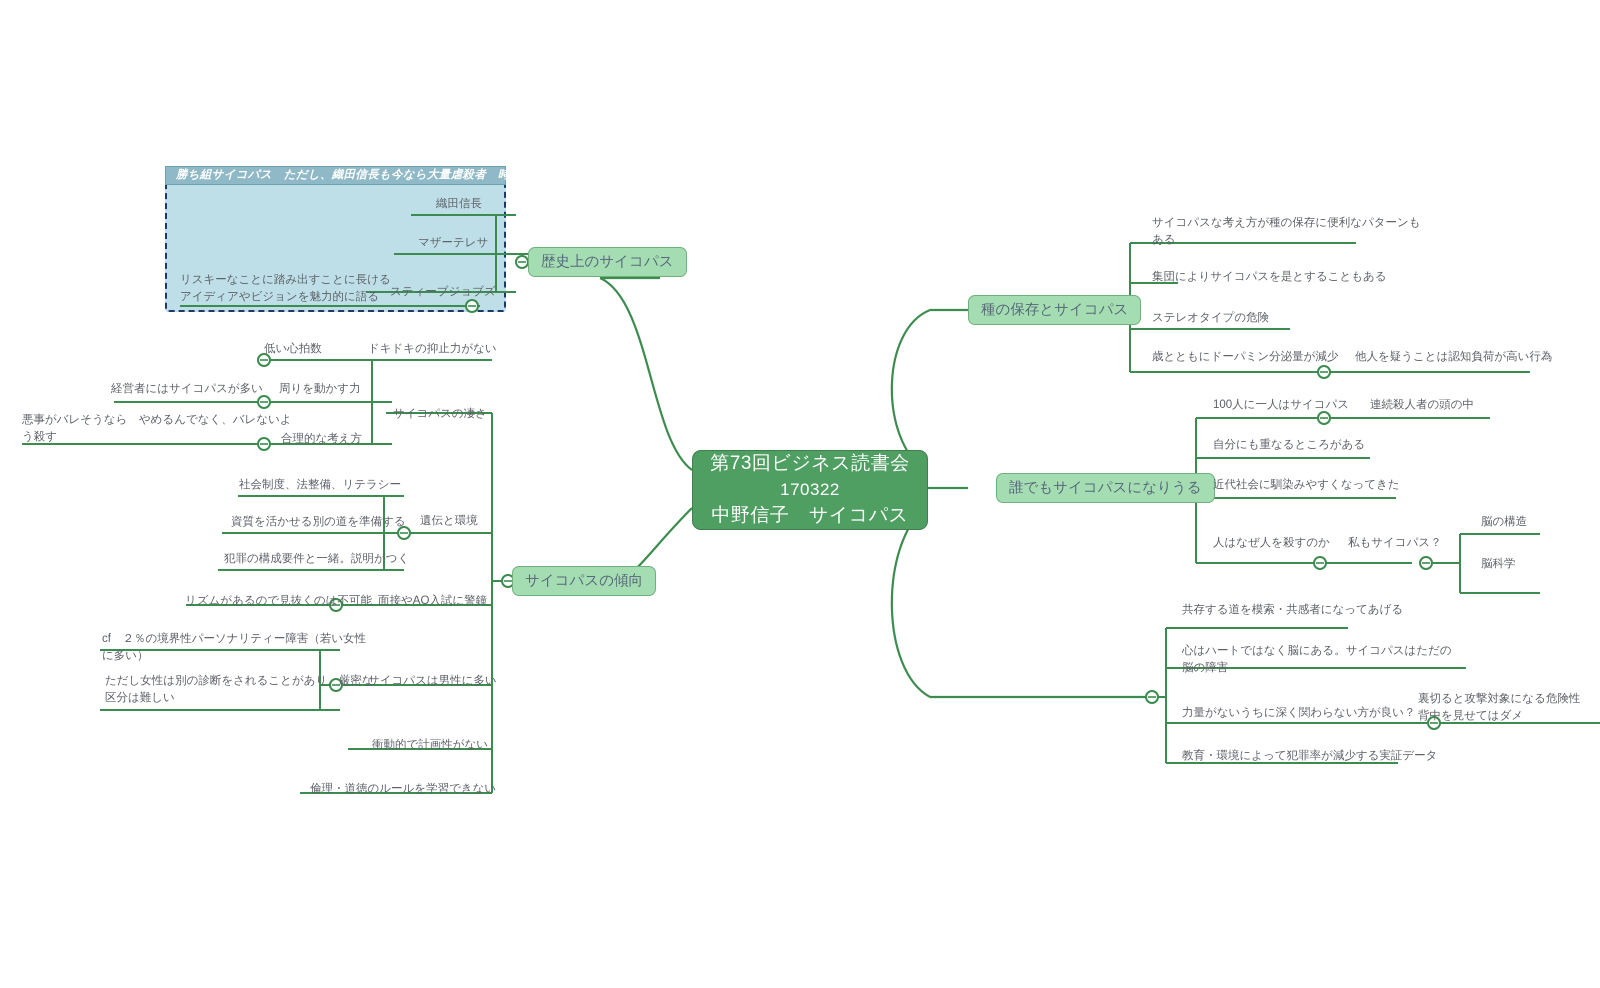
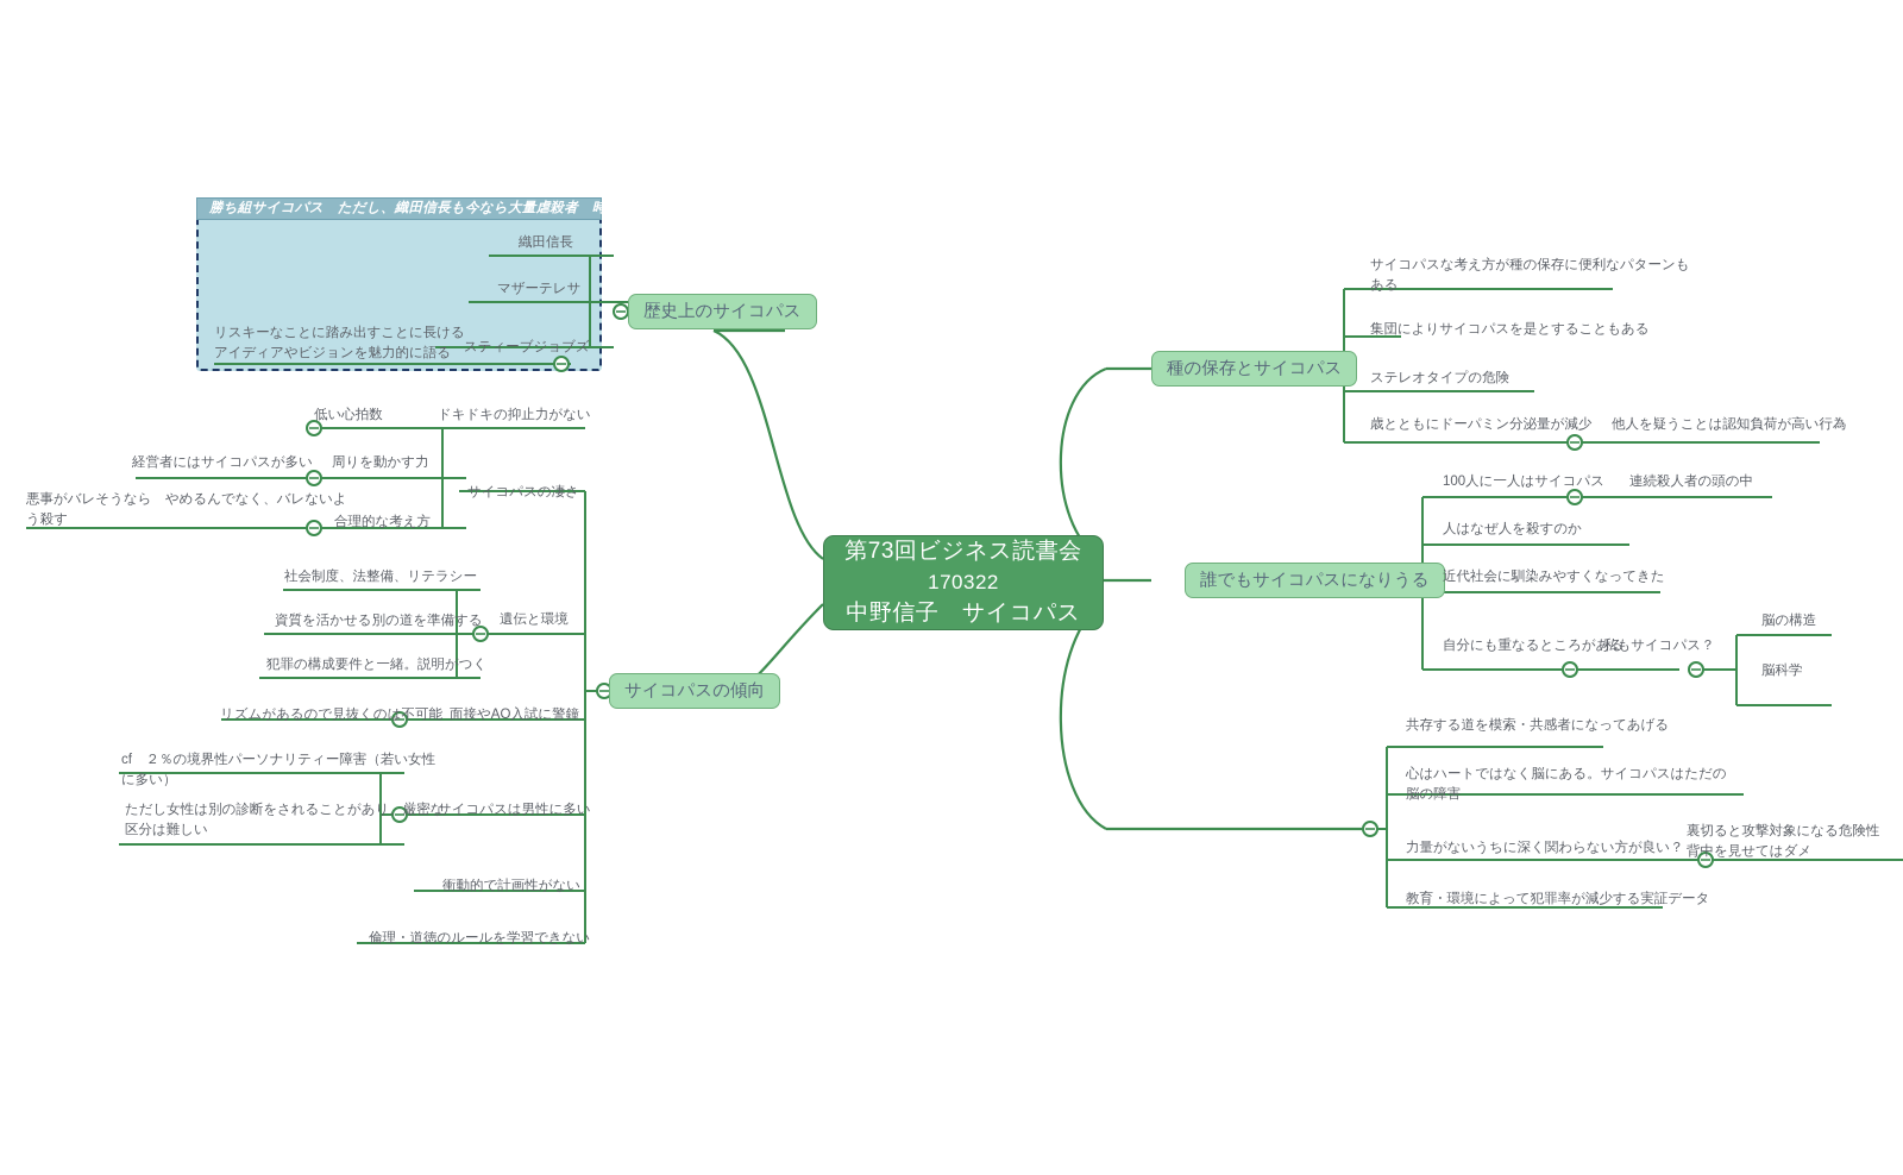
  勝ち組サイコパス ただし、織田信長も今なら大量虐殺者 時
  第73回ビジネス読書会
  170322
  中野信子 サイコパス
  歴史上のサイコパス
  サイコパスの傾向
  種の保存とサイコパス
  誰でもサイコパスになりうる
  織田信長
  マザーテレサ
  スティーブジョブズ
  リスキーなことに踏み出すことに長ける
  アイディアやビジョンを魅力的に語る
  サイコパスの凄さ
  遺伝と環境
  面接やAO入試に警鐘
  サイコパスは男性に多い
  衝動的で計画性がない
  倫理・道徳のルールを学習できない
  低い心拍数
  ドキドキの抑止力がない
  周りを動かす力
  経営者にはサイコパスが多い
  合理的な考え方
  悪事がバレそうなら やめるんでなく、バレないよ
  う殺す
  社会制度、法整備、リテラシー
  資質を活かせる別の道を準備する
  犯罪の構成要件と一緒。説明がつく
  リズムがあるので見抜くのは不可能
  cf ２％の境界性パーソナリティー障害（若い女性
  に多い）
  ただし女性は別の診断をされることがあり、厳密な
  区分は難しい
  サイコパスな考え方が種の保存に便利なパターンも
  ある
  集団によりサイコパスを是とすることもある
  ステレオタイプの危険
  歳とともにドーパミン分泌量が減少
  他人を疑うことは認知負荷が高い行為
  100人に一人はサイコパス
  連続殺人者の頭の中
- 自分にも重なるところがある
+ 人はなぜ人を殺すのか
  近代社会に馴染みやすくなってきた
- 人はなぜ人を殺すのか
+ 自分にも重なるところがある
  私もサイコパス？
  脳の構造
  脳科学
  共存する道を模索・共感者になってあげる
  心はハートではなく脳にある。サイコパスはただの
  脳の障害
  力量がないうちに深く関わらない方が良い？
  裏切ると攻撃対象になる危険性
  背中を見せてはダメ
  教育・環境によって犯罪率が減少する実証データ
